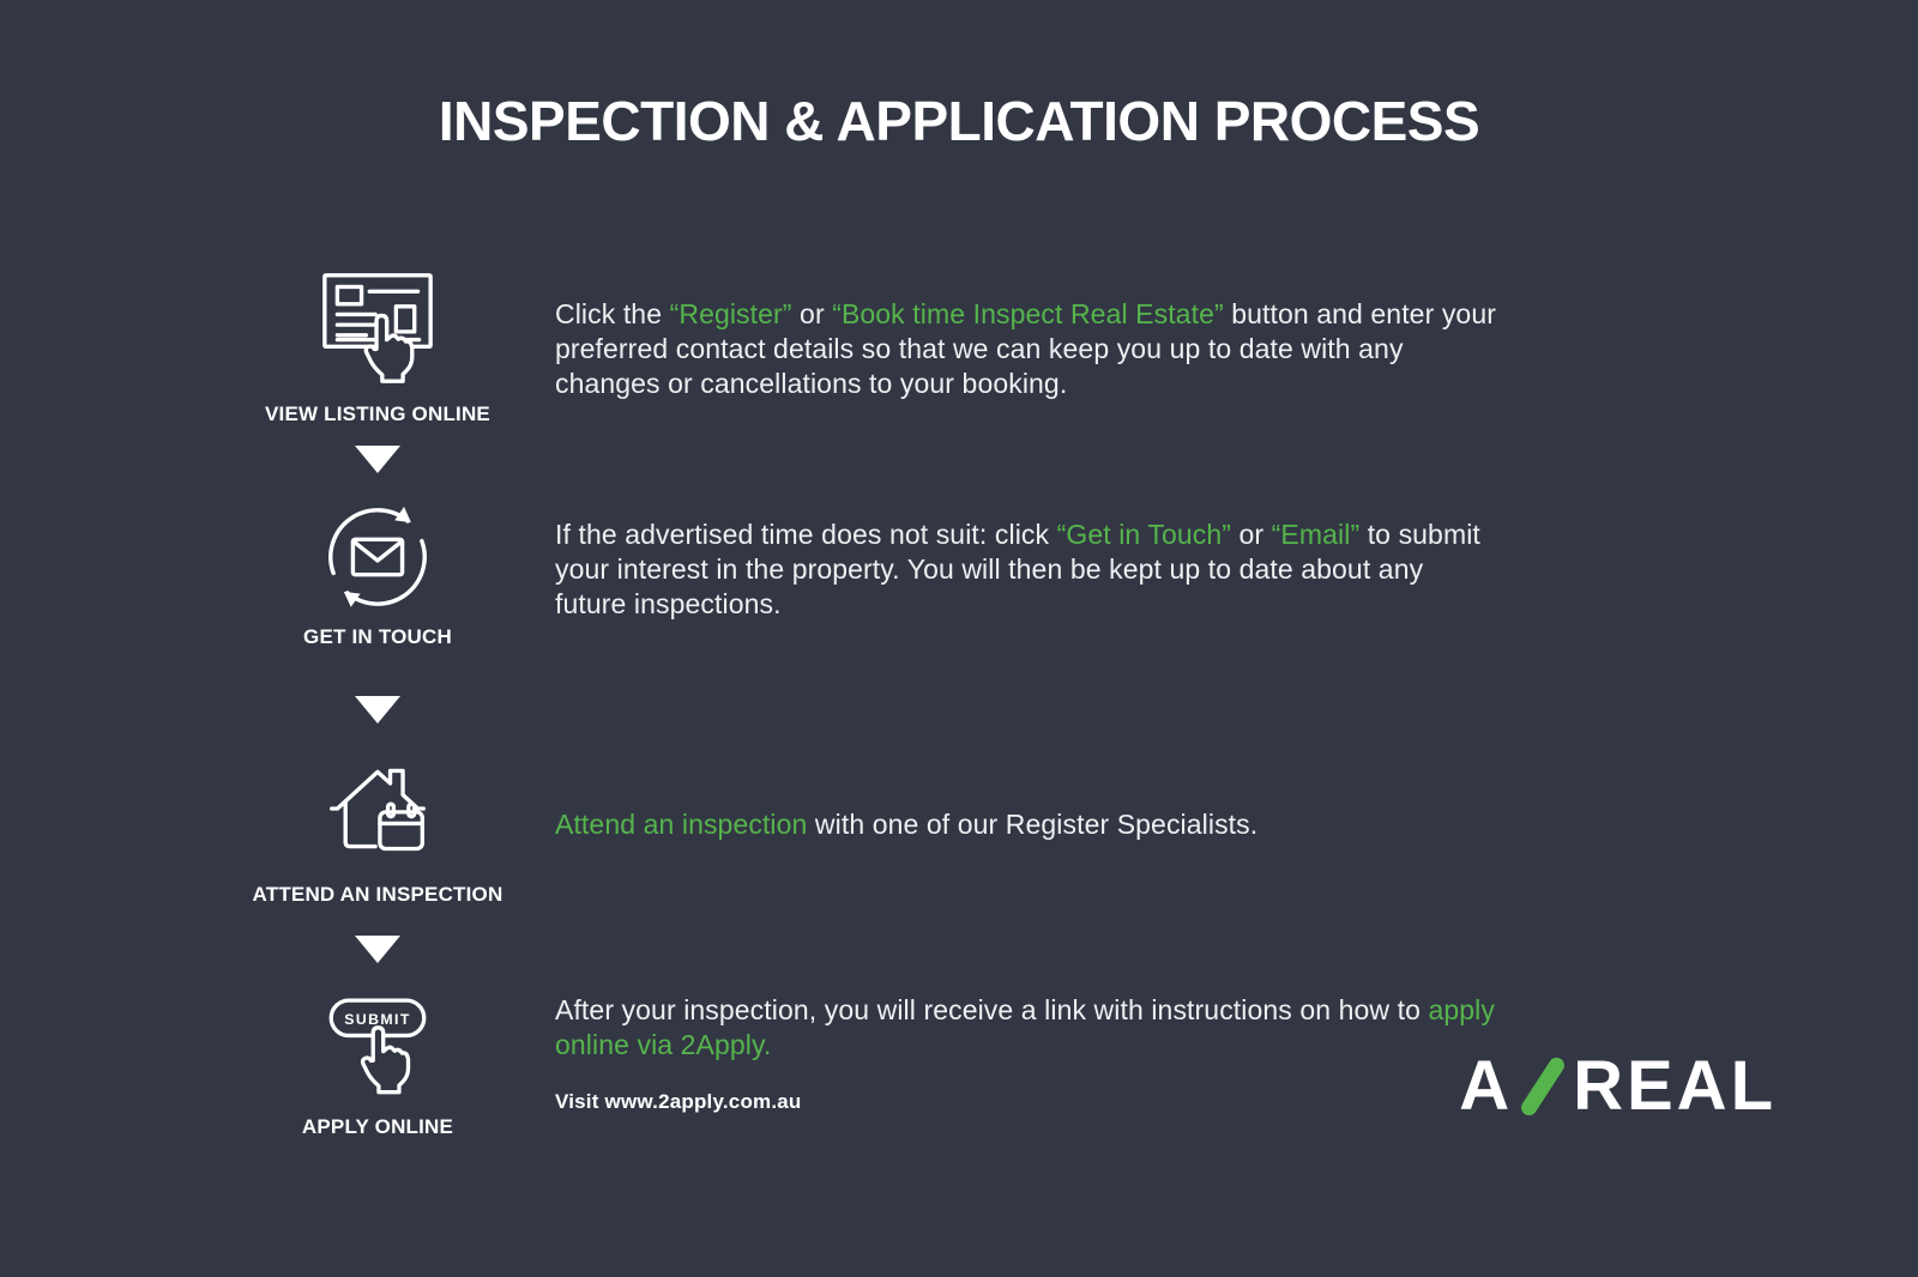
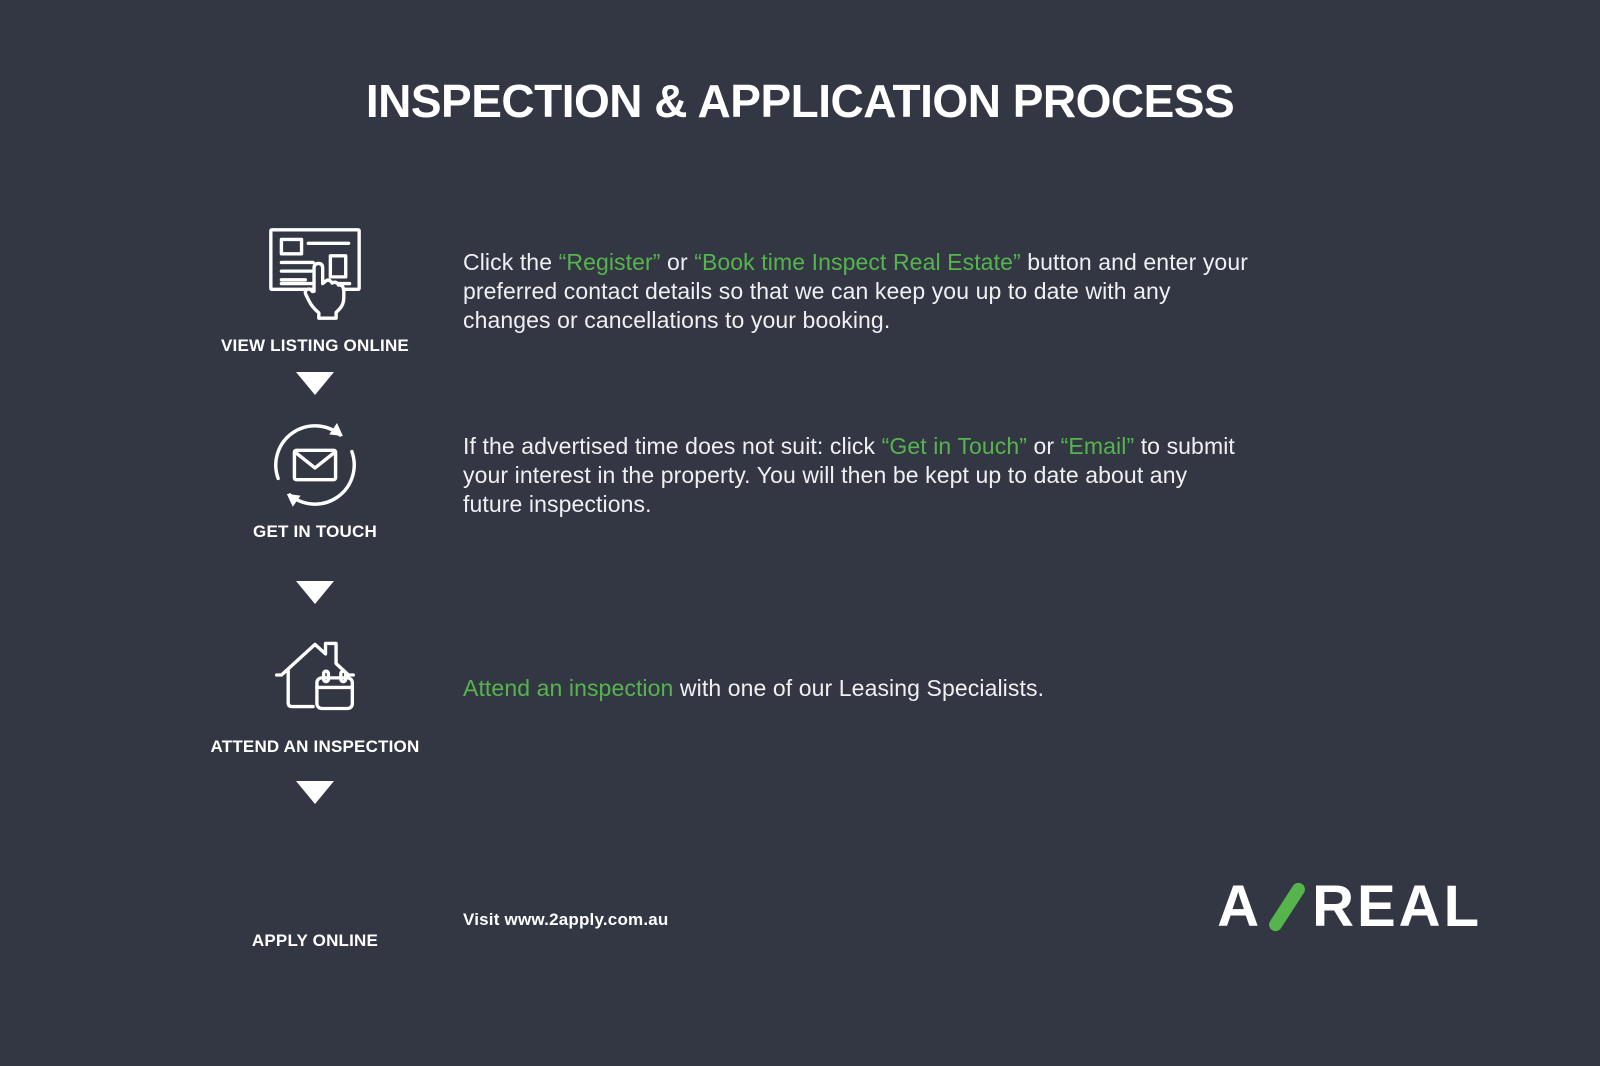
  INSPECTION & APPLICATION PROCESS
  VIEW LISTING ONLINE
  GET IN TOUCH
  ATTEND AN INSPECTION
- SUBMIT
  APPLY ONLINE
  Click the “Register” or “Book time Inspect Real Estate” button and enter your preferred contact details so that we can keep you up to date with any changes or cancellations to your booking.
  If the advertised time does not suit: click “Get in Touch” or “Email” to submit your interest in the property. You will then be kept up to date about any future inspections.
- Attend an inspection with one of our Register Specialists.
+ Attend an inspection with one of our Leasing Specialists.
- After your inspection, you will receive a link with instructions on how to apply online via 2Apply.
  Visit www.2apply.com.au
  A
  REAL
